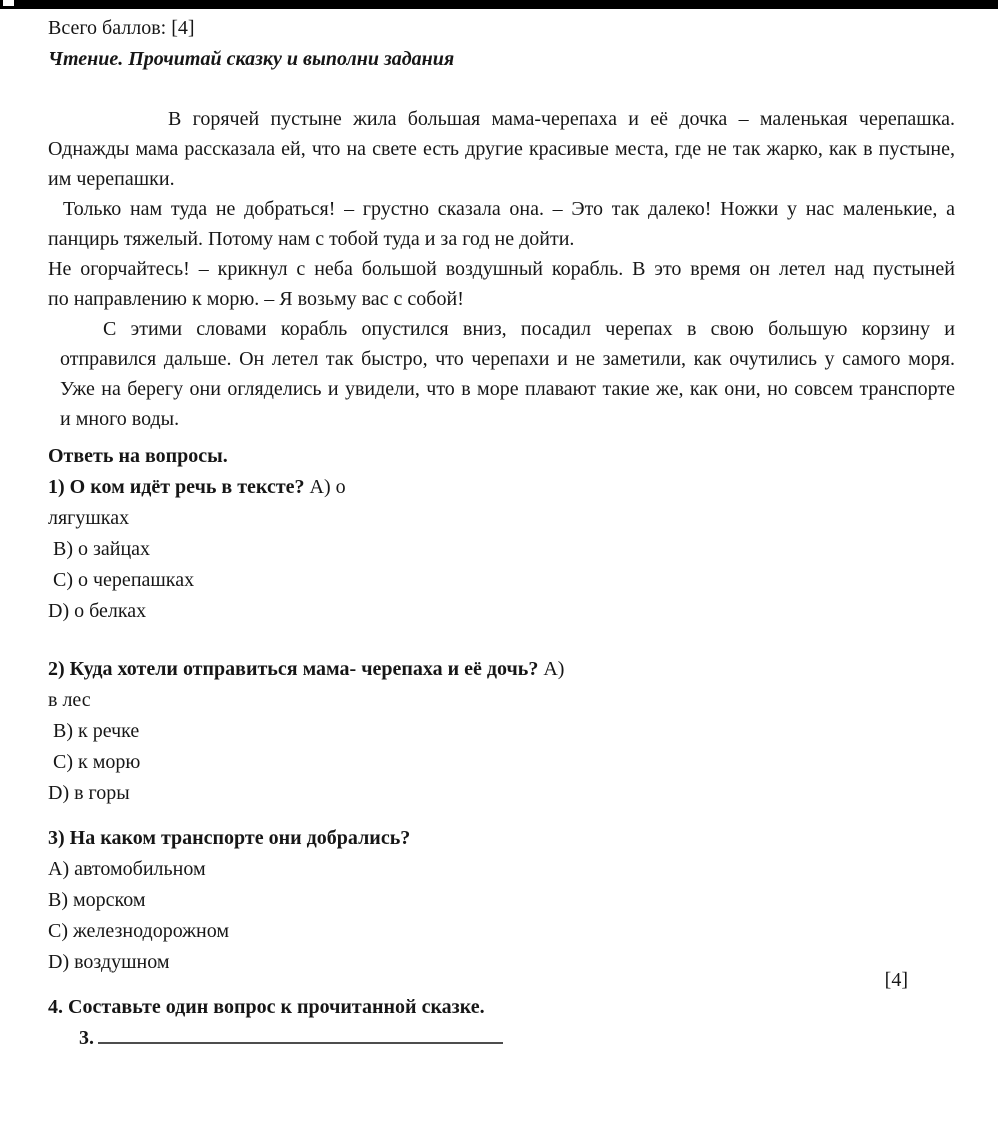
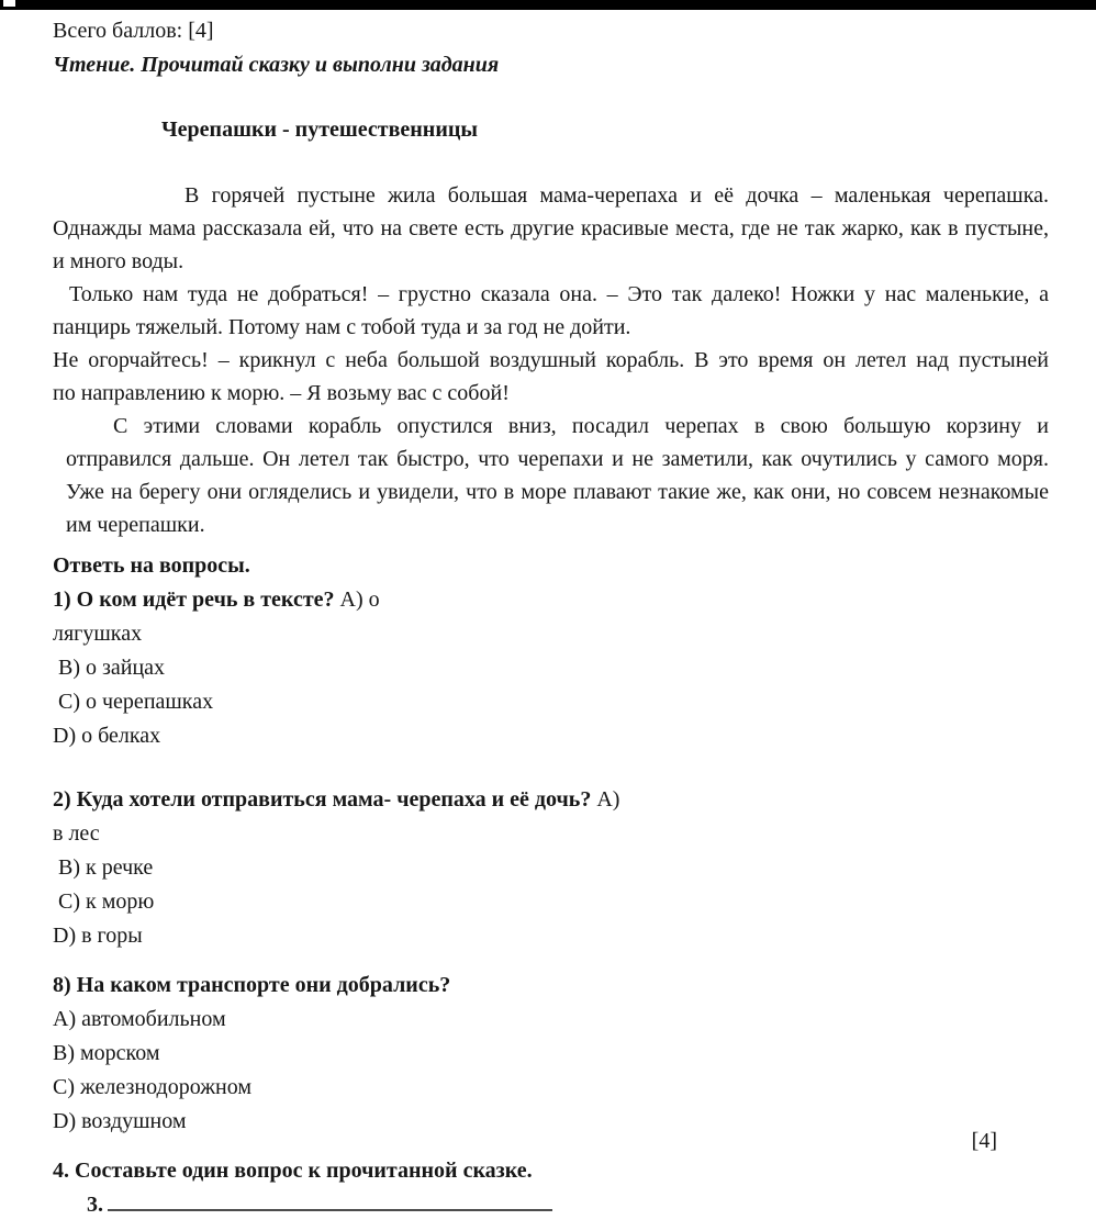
  Всего баллов: [4]
  Чтение. Прочитай сказку и выполни задания
+ Черепашки - путешественницы
  В горячей пустыне жила большая мама-черепаха и её дочка – маленькая черепашка.
  Однажды мама рассказала ей, что на свете есть другие красивые места, где не так жарко, как в пустыне,
- им черепашки.
+ и много воды.
  Только нам туда не добраться! – грустно сказала она. – Это так далеко! Ножки у нас маленькие, а
  панцирь тяжелый. Потому нам с тобой туда и за год не дойти.
  Не огорчайтесь! – крикнул с неба большой воздушный корабль. В это время он летел над пустыней
  по направлению к морю. – Я возьму вас с собой!
  С этими словами корабль опустился вниз, посадил черепах в свою большую корзину и
  отправился дальше. Он летел так быстро, что черепахи и не заметили, как очутились у самого моря.
- Уже на берегу они огляделись и увидели, что в море плавают такие же, как они, но совсем транспорте
+ Уже на берегу они огляделись и увидели, что в море плавают такие же, как они, но совсем незнакомые
- и много воды.
+ им черепашки.
  Ответь на вопросы.
  1) О ком идёт речь в тексте? А) о
  лягушках
  В) о зайцах
  С) о черепашках
  D) о белках
  2) Куда хотели отправиться мама- черепаха и её дочь? А)
  в лес
  В) к речке
  С) к морю
  D) в горы
- 3) На каком транспорте они добрались?
+ 8) На каком транспорте они добрались?
  А) автомобильном
  В) морском
  С) железнодорожном
  D) воздушном
  [4]
  4. Составьте один вопрос к прочитанной сказке.
  3.
